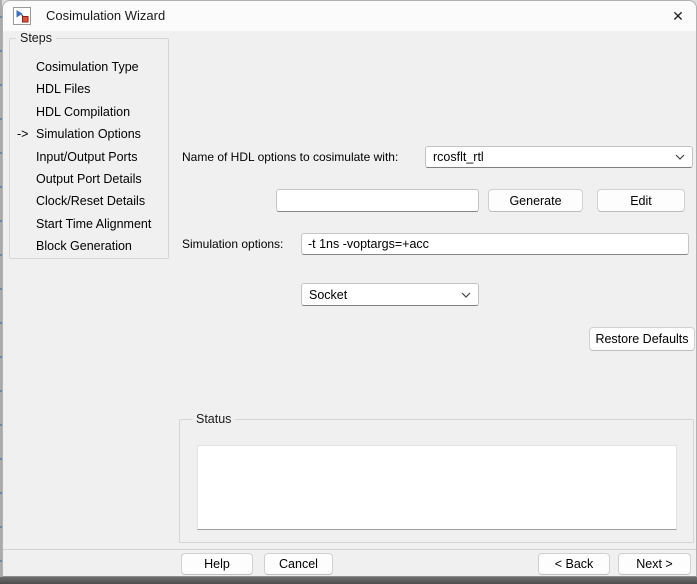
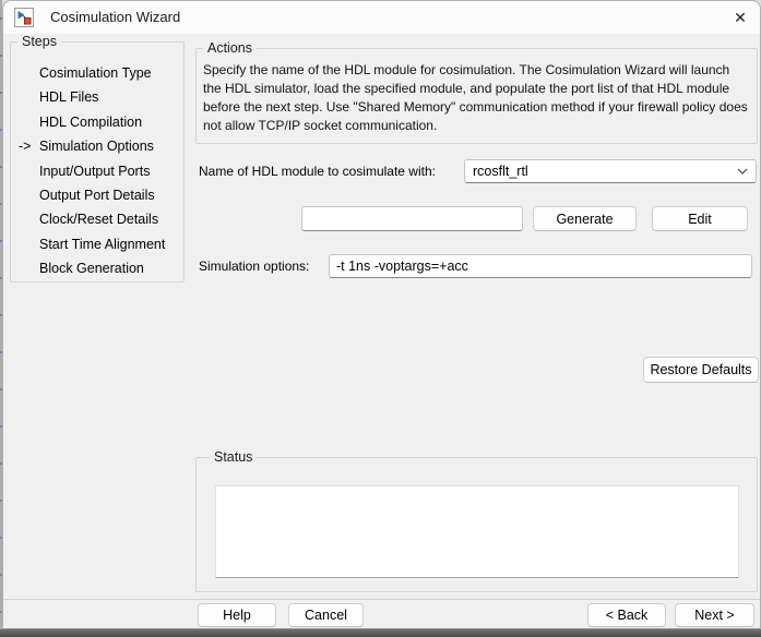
  Cosimulation Wizard
  ✕
  Steps
  Cosimulation Type
  HDL Files
  HDL Compilation
  ->
  Simulation Options
  Input/Output Ports
  Output Port Details
  Clock/Reset Details
  Start Time Alignment
  Block Generation
+ Actions
+ Specify the name of the HDL module for cosimulation. The Cosimulation Wizard will launch the HDL simulator, load the specified module, and populate the port list of that HDL module before the next step. Use "Shared Memory" communication method if your firewall policy does not allow TCP/IP socket communication.
- Name of HDL options to cosimulate with:
+ Name of HDL module to cosimulate with:
  rcosflt_rtl
  Generate
  Edit
  Simulation options:
  -t 1ns -voptargs=+acc
- Socket
  Restore Defaults
  Status
  Help
  Cancel
  < Back
  Next >
